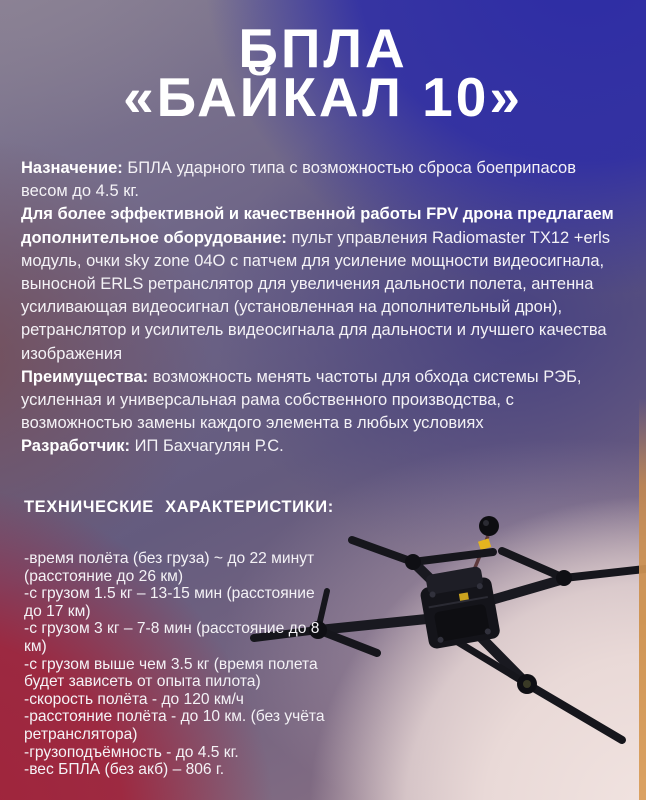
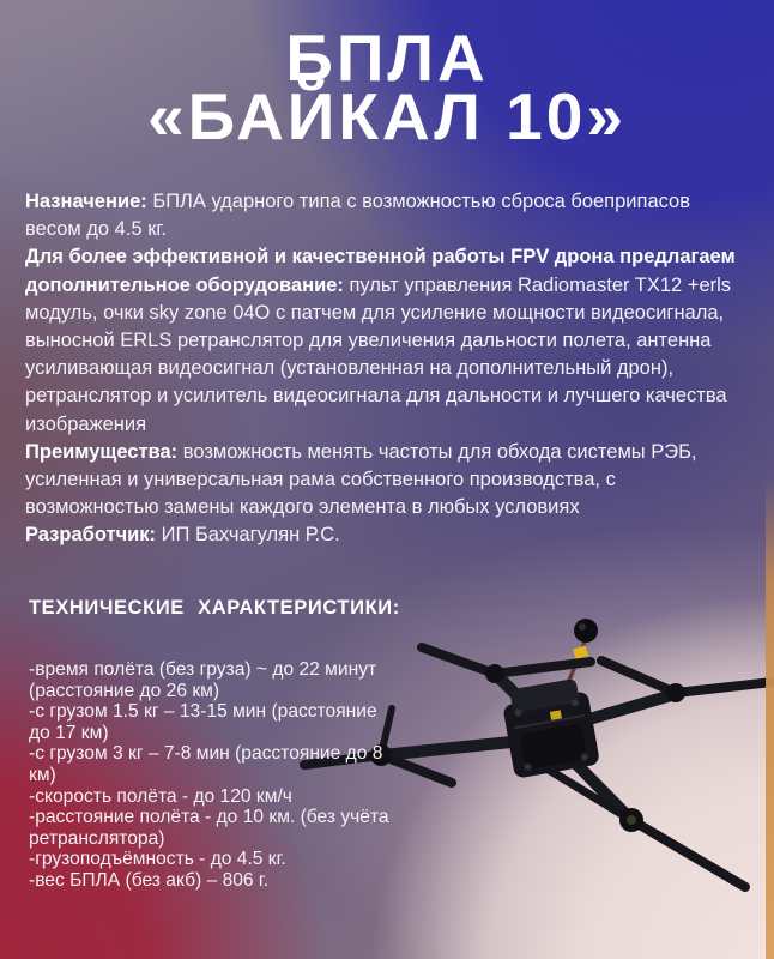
  БПЛА
  «БАЙКАЛ 10»
  Назначение: БПЛА ударного типа с возможностью сброса боеприпасов весом до 4.5 кг.
  Для более эффективной и качественной работы FPV дрона предлагаем дополнительное оборудование: пульт управления Radiomaster TX12 +erls модуль, очки sky zone 04O с патчем для усиление мощности видеосигнала, выносной ERLS ретранслятор для увеличения дальности полета, антенна усиливающая видеосигнал (установленная на дополнительный дрон), ретранслятор и усилитель видеосигнала для дальности и лучшего качества изображения
  Преимущества: возможность менять частоты для обхода системы РЭБ, усиленная и универсальная рама собственного производства, с возможностью замены каждого элемента в любых условиях
  Разработчик: ИП Бахчагулян Р.С.
  ТЕХНИЧЕСКИЕ ХАРАКТЕРИСТИКИ:
  -время полёта (без груза) ~ до 22 минут (расстояние до 26 км)
  -с грузом 1.5 кг – 13-15 мин (расстояние до 17 км)
  -с грузом 3 кг – 7-8 мин (расстояние до 8 км)
- -с грузом выше чем 3.5 кг (время полета будет зависеть от опыта пилота)
  -скорость полёта - до 120 км/ч
  -расстояние полёта - до 10 км. (без учёта ретранслятора)
  -грузоподъёмность - до 4.5 кг.
  -вес БПЛА (без акб) – 806 г.
